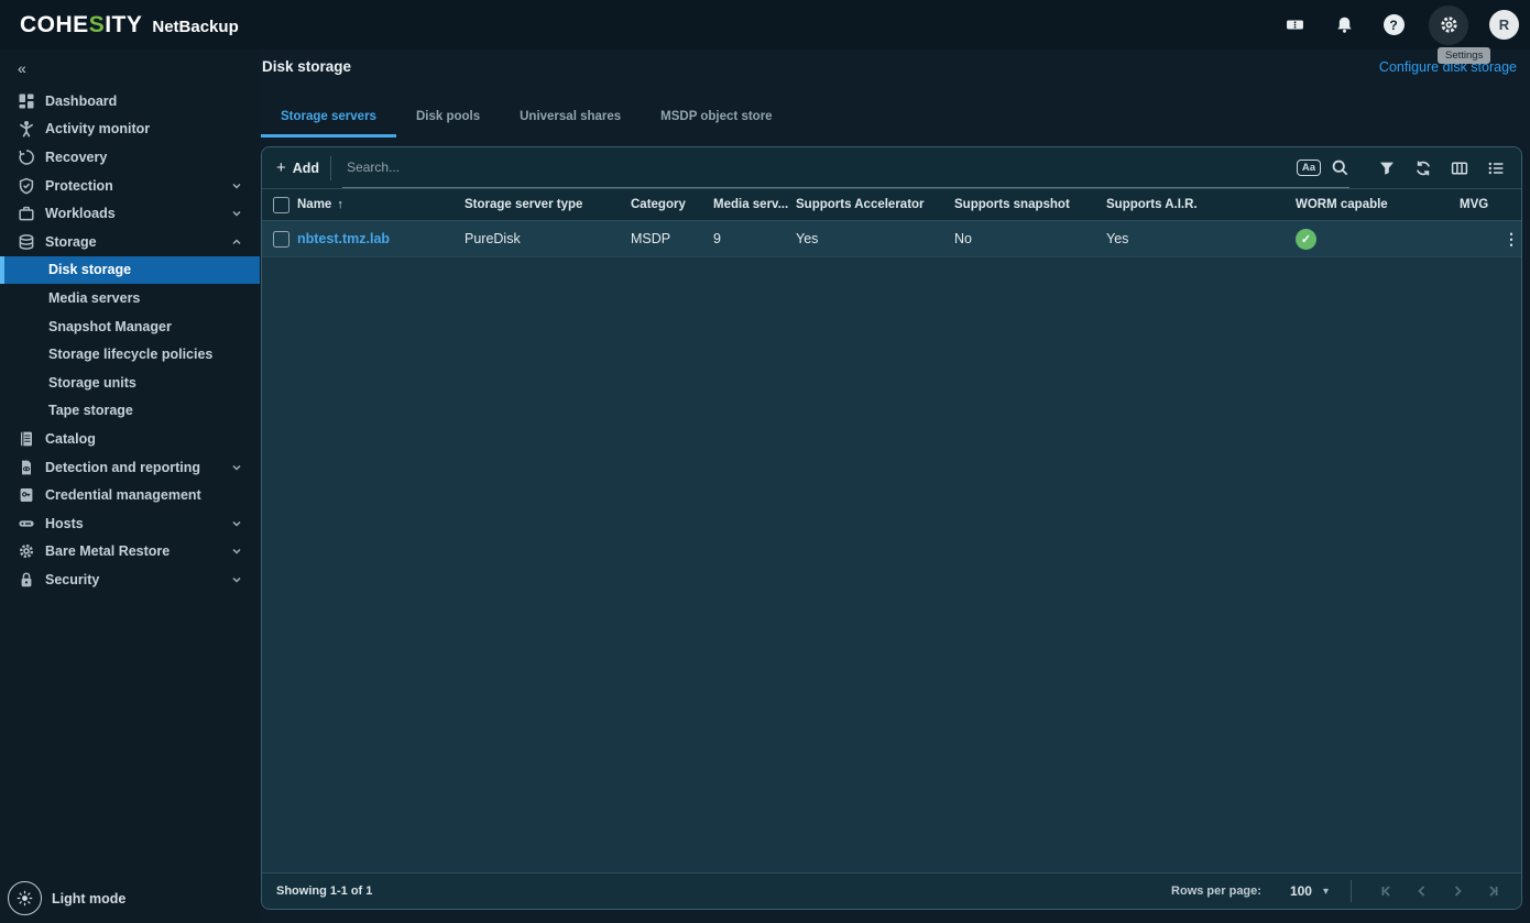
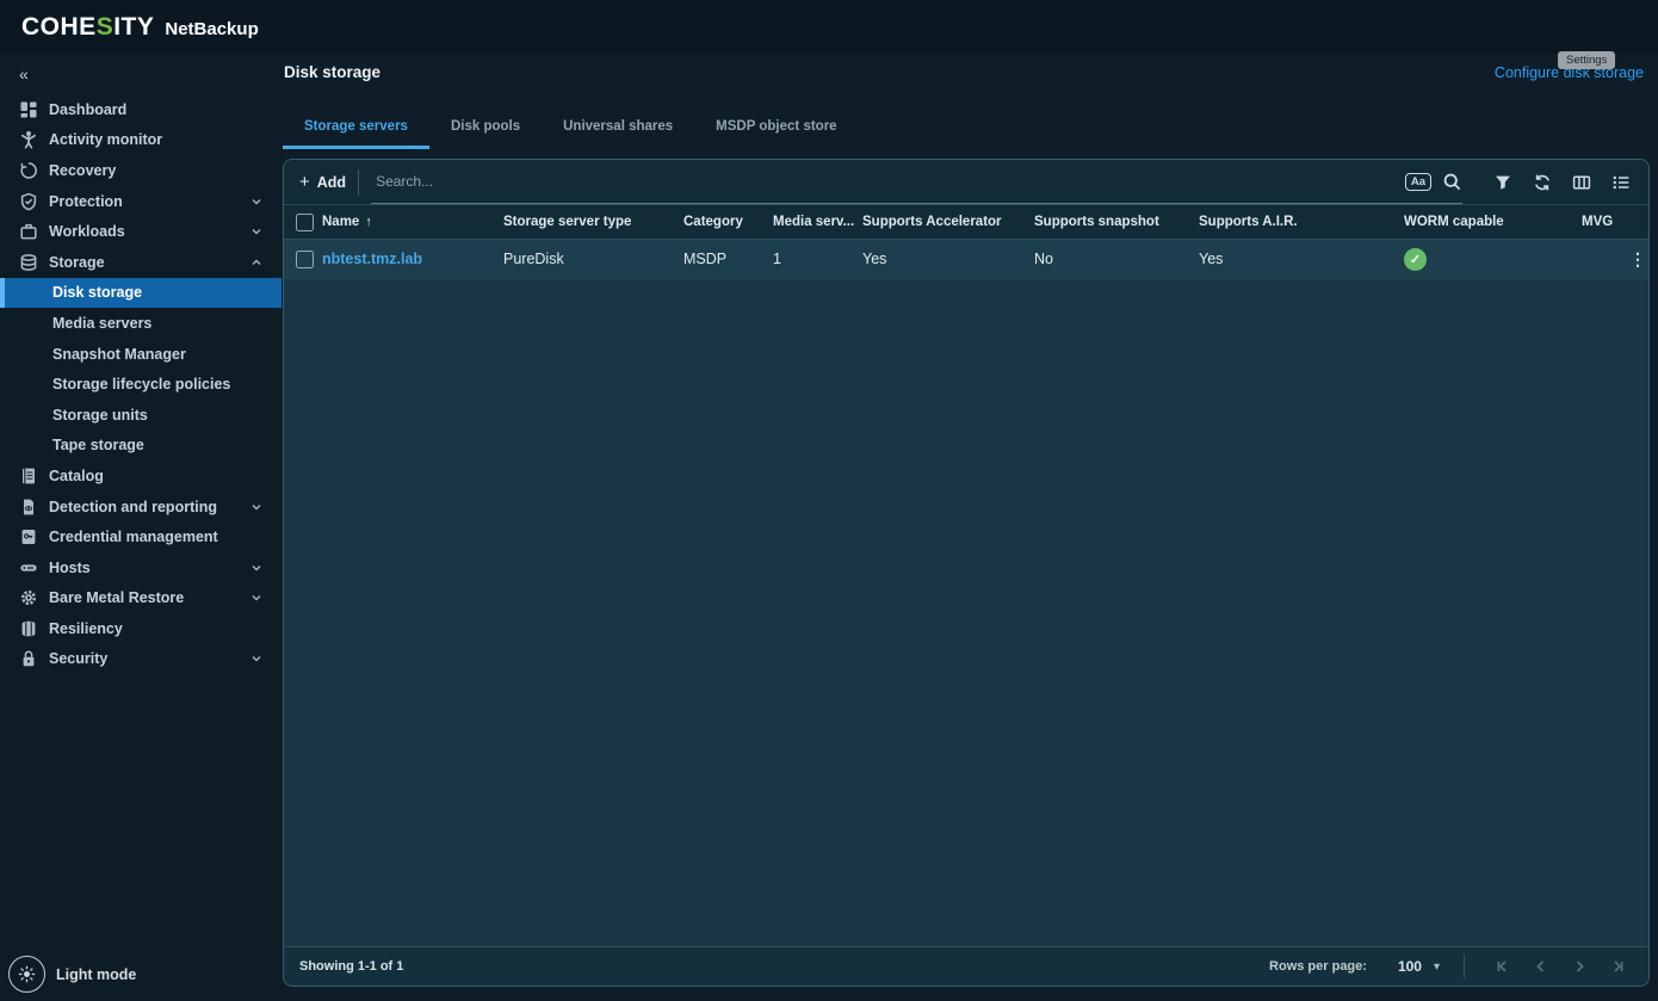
  COHESITY
  NetBackup
- ?
- R
  Settings
  «
  Dashboard
  Activity monitor
  Recovery
  Protection
  Workloads
  Storage
  Disk storage
  Media servers
  Snapshot Manager
  Storage lifecycle policies
  Storage units
  Tape storage
  Catalog
  Detection and reporting
  Credential management
  Hosts
  Bare Metal Restore
+ Resiliency
  Security
  Light mode
  Disk storage
  Configure disk storage
  Storage servers
  Disk pools
  Universal shares
  MSDP object store
  +
  Add
  Search...
  Aa
  Name ↑
  Storage server type
  Category
  Media serv...
  Supports Accelerator
  Supports snapshot
  Supports A.I.R.
  WORM capable
  MVG
  nbtest.tmz.lab
  PureDisk
  MSDP
- 9
+ 1
  Yes
  No
  Yes
  ✓
  ⋮
  Showing 1-1 of 1
  Rows per page:
  100
  ▾
